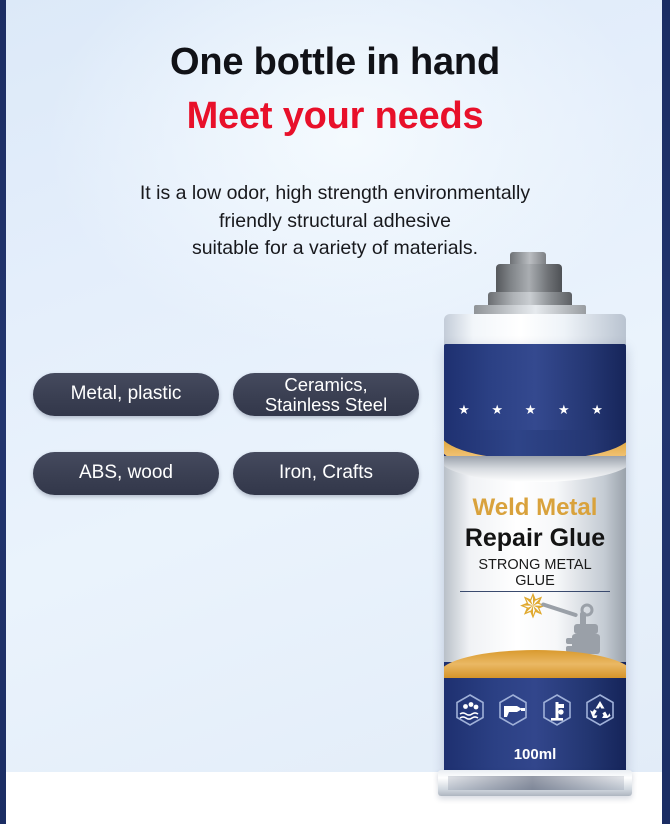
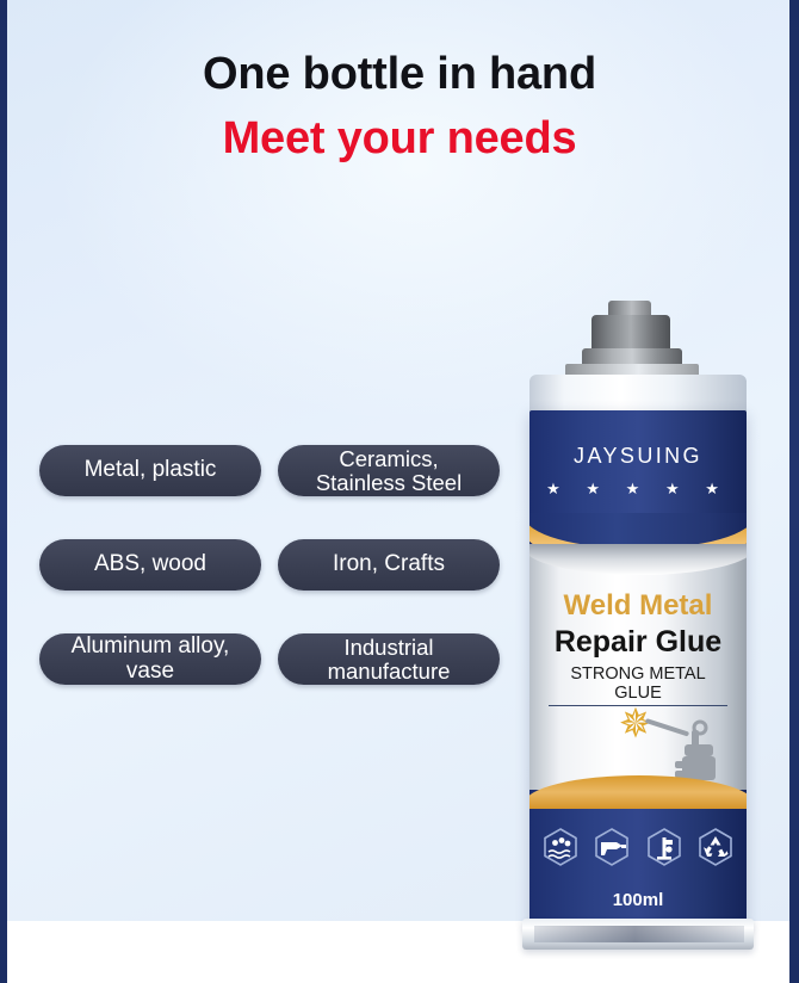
  One bottle in hand
  Meet your needs
- It is a low odor, high strength environmentally
- friendly structural adhesive
- suitable for a variety of materials.
  Metal, plastic
  Ceramics,
  Stainless Steel
  ABS, wood
  Iron, Crafts
+ Aluminum alloy,
+ vase
+ Industrial
+ manufacture
+ JAYSUING
  ★ ★ ★ ★ ★
  Weld Metal
  Repair Glue
  STRONG METAL GLUE
  ✵
  100ml
